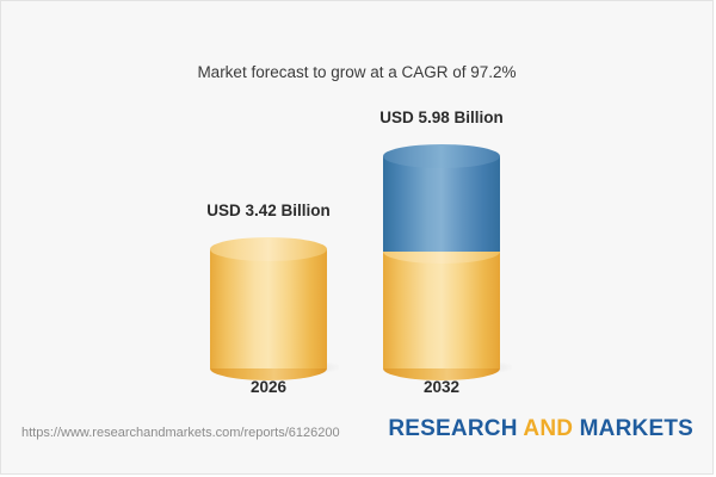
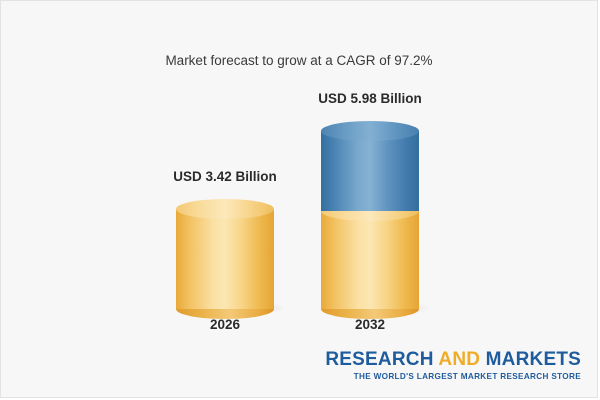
  Market forecast to grow at a CAGR of 97.2%
  USD 3.42 Billion
  2026
  USD 5.98 Billion
  2032
- https://www.researchandmarkets.com/reports/6126200
  RESEARCH AND MARKETS
+ THE WORLD'S LARGEST MARKET RESEARCH STORE
